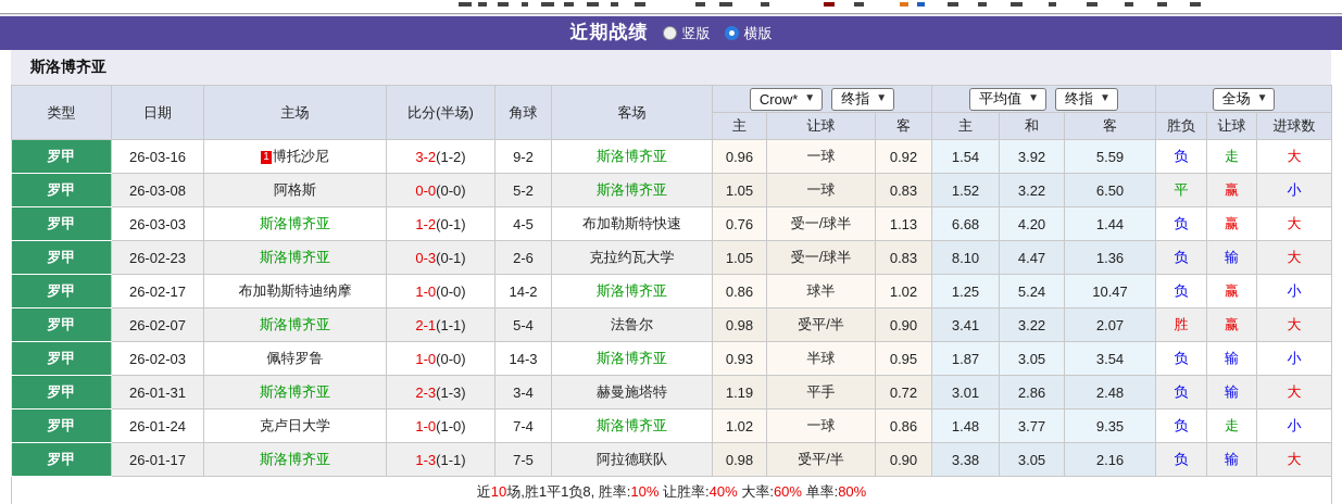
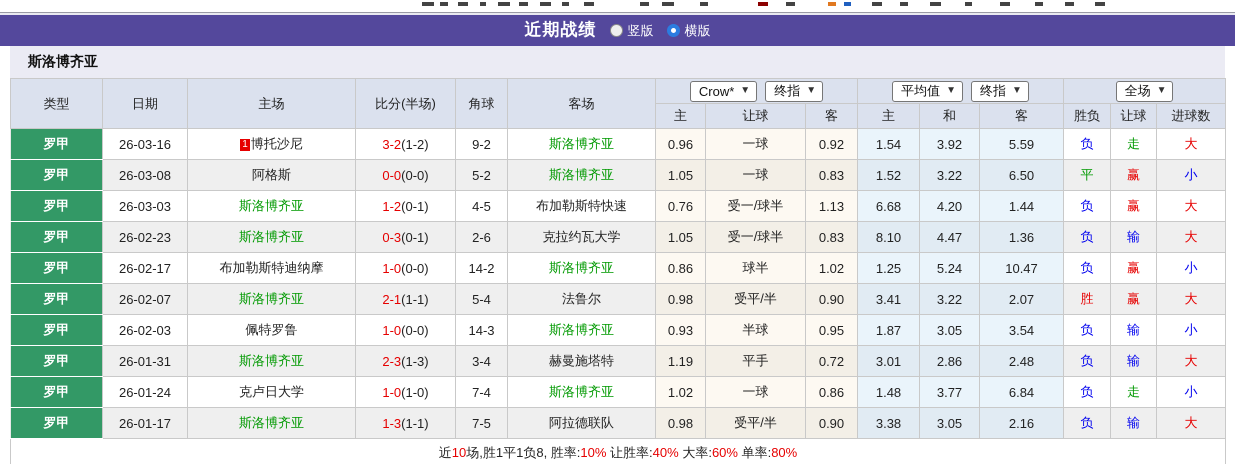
  近期战绩
  竖版
  横版
  斯洛博齐亚
  类型	日期	主场	比分(半场)	角球	客场	Crow* ▼ 终指 ▼	平均值 ▼ 终指 ▼	全场 ▼
  主	让球	客	主	和	客	胜负	让球	进球数
  罗甲	26-03-16	1 博托沙尼	3-2(1-2)	9-2	斯洛博齐亚	0.96	一球	0.92	1.54	3.92	5.59	负	走	大
  罗甲	26-03-08	阿格斯	0-0(0-0)	5-2	斯洛博齐亚	1.05	一球	0.83	1.52	3.22	6.50	平	赢	小
  罗甲	26-03-03	斯洛博齐亚	1-2(0-1)	4-5	布加勒斯特快速	0.76	受一/球半	1.13	6.68	4.20	1.44	负	赢	大
  罗甲	26-02-23	斯洛博齐亚	0-3(0-1)	2-6	克拉约瓦大学	1.05	受一/球半	0.83	8.10	4.47	1.36	负	输	大
  罗甲	26-02-17	布加勒斯特迪纳摩	1-0(0-0)	14-2	斯洛博齐亚	0.86	球半	1.02	1.25	5.24	10.47	负	赢	小
  罗甲	26-02-07	斯洛博齐亚	2-1(1-1)	5-4	法鲁尔	0.98	受平/半	0.90	3.41	3.22	2.07	胜	赢	大
  罗甲	26-02-03	佩特罗鲁	1-0(0-0)	14-3	斯洛博齐亚	0.93	半球	0.95	1.87	3.05	3.54	负	输	小
  罗甲	26-01-31	斯洛博齐亚	2-3(1-3)	3-4	赫曼施塔特	1.19	平手	0.72	3.01	2.86	2.48	负	输	大
- 罗甲	26-01-24	克卢日大学	1-0(1-0)	7-4	斯洛博齐亚	1.02	一球	0.86	1.48	3.77	9.35	负	走	小
+ 罗甲	26-01-24	克卢日大学	1-0(1-0)	7-4	斯洛博齐亚	1.02	一球	0.86	1.48	3.77	6.84	负	走	小
  罗甲	26-01-17	斯洛博齐亚	1-3(1-1)	7-5	阿拉德联队	0.98	受平/半	0.90	3.38	3.05	2.16	负	输	大
  近10场,胜1平1负8, 胜率:10% 让胜率:40% 大率:60% 单率:80%
